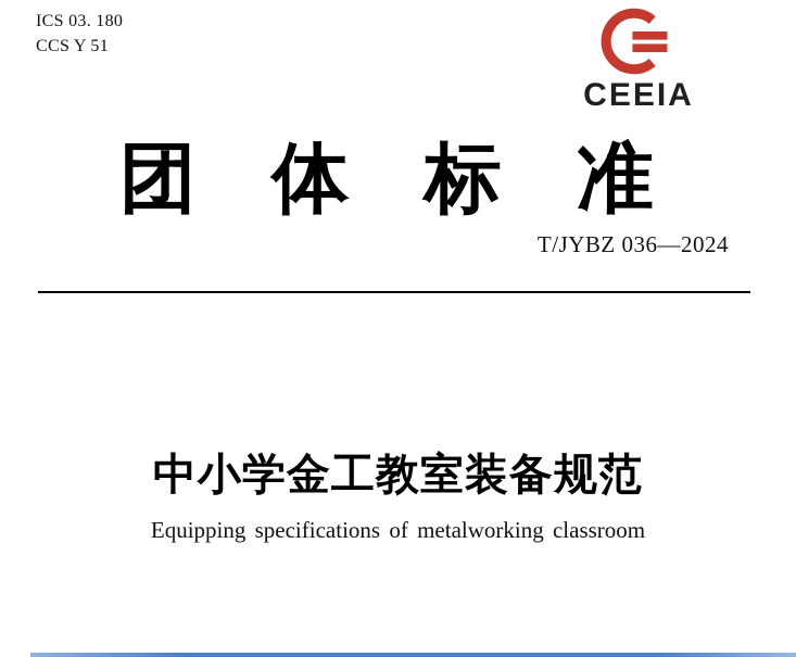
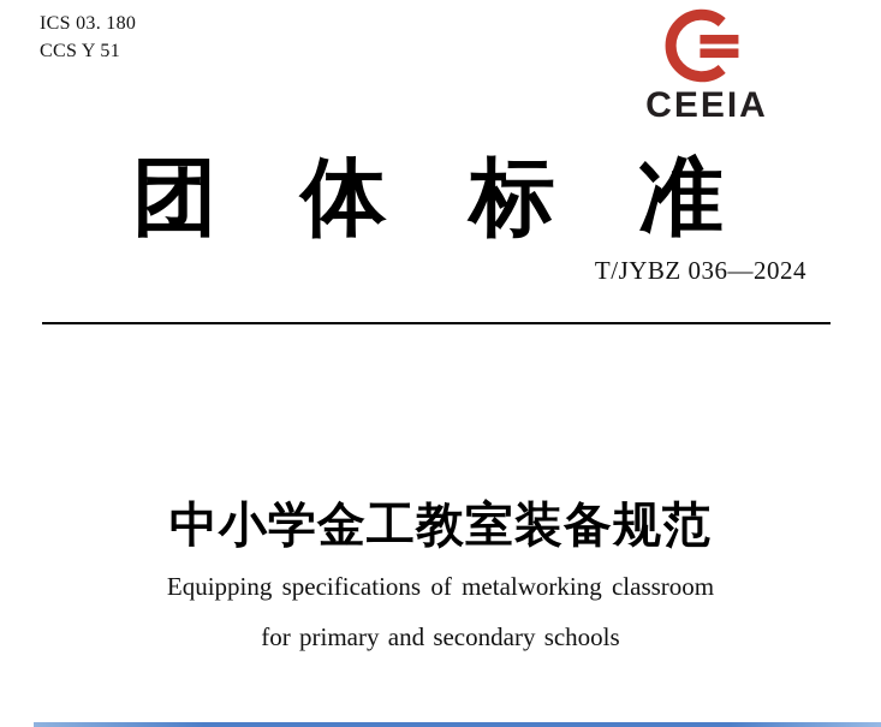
  ICS 03. 180
  CCS Y 51
  CEEIA
  团
  体
  标
  准
  T/JYBZ 036—2024
  中小学金工教室装备规范
  Equipping specifications of metalworking classroom
+ for primary and secondary schools
